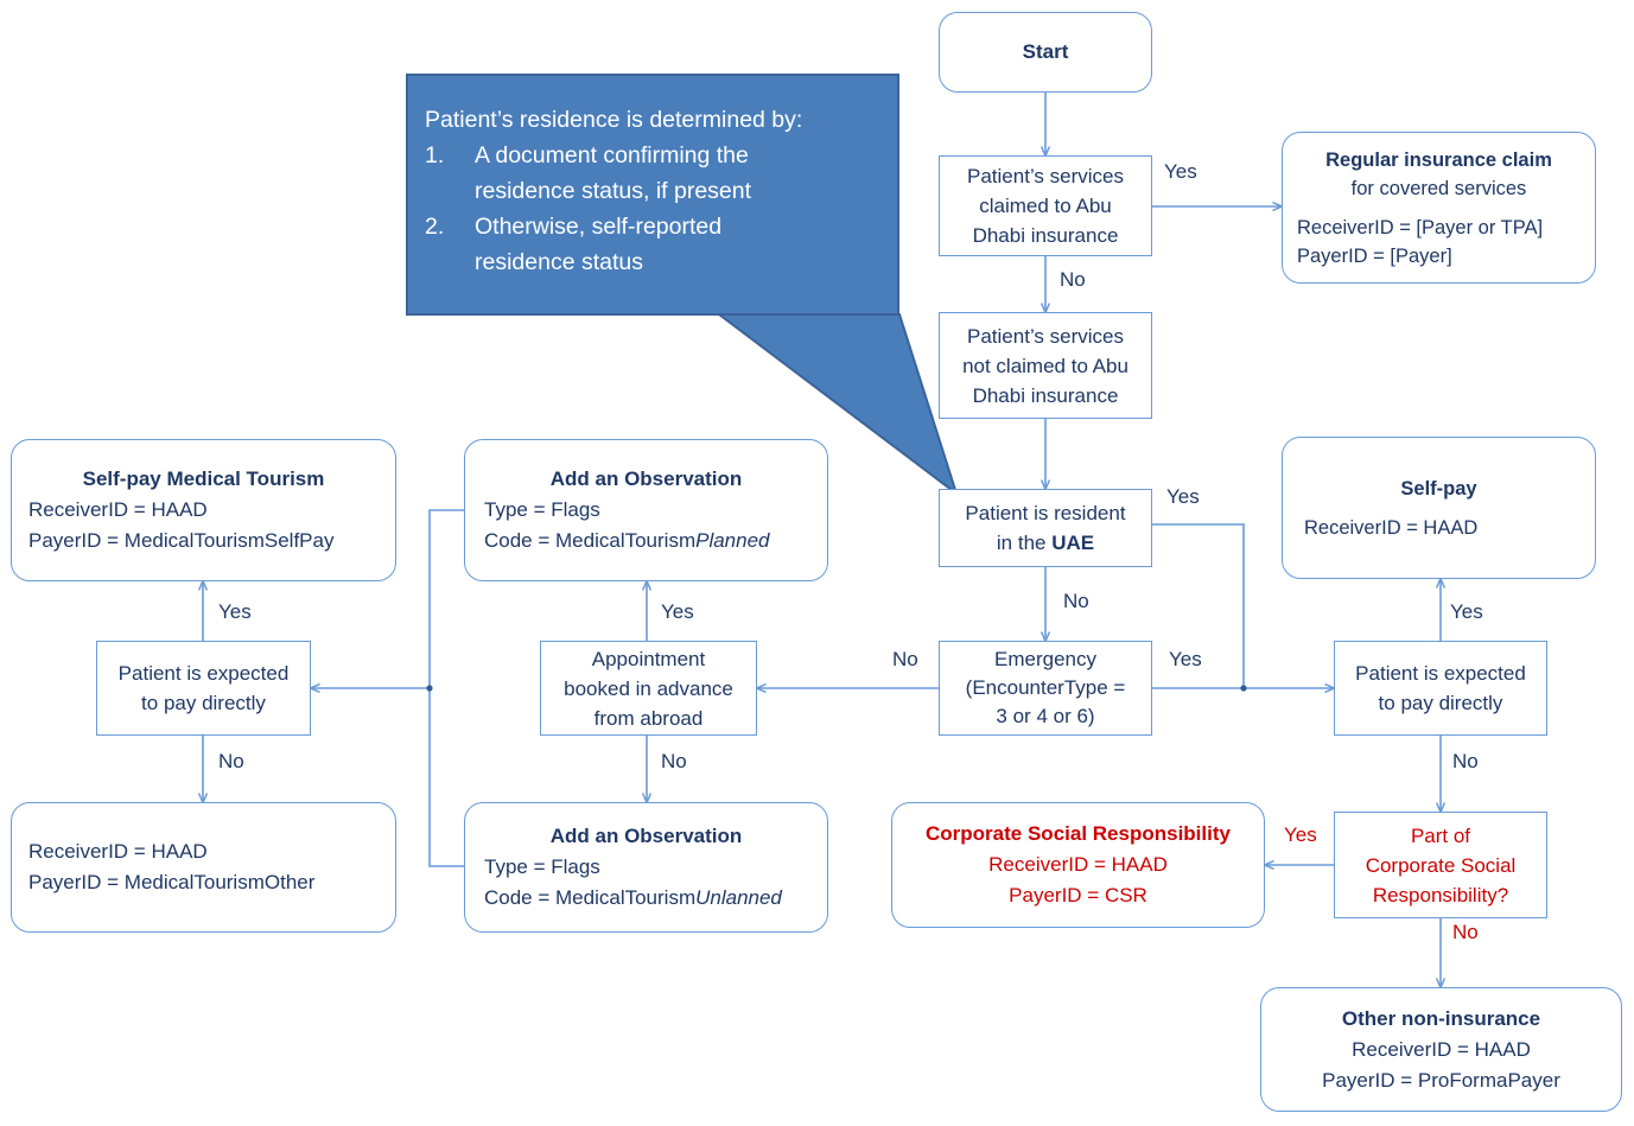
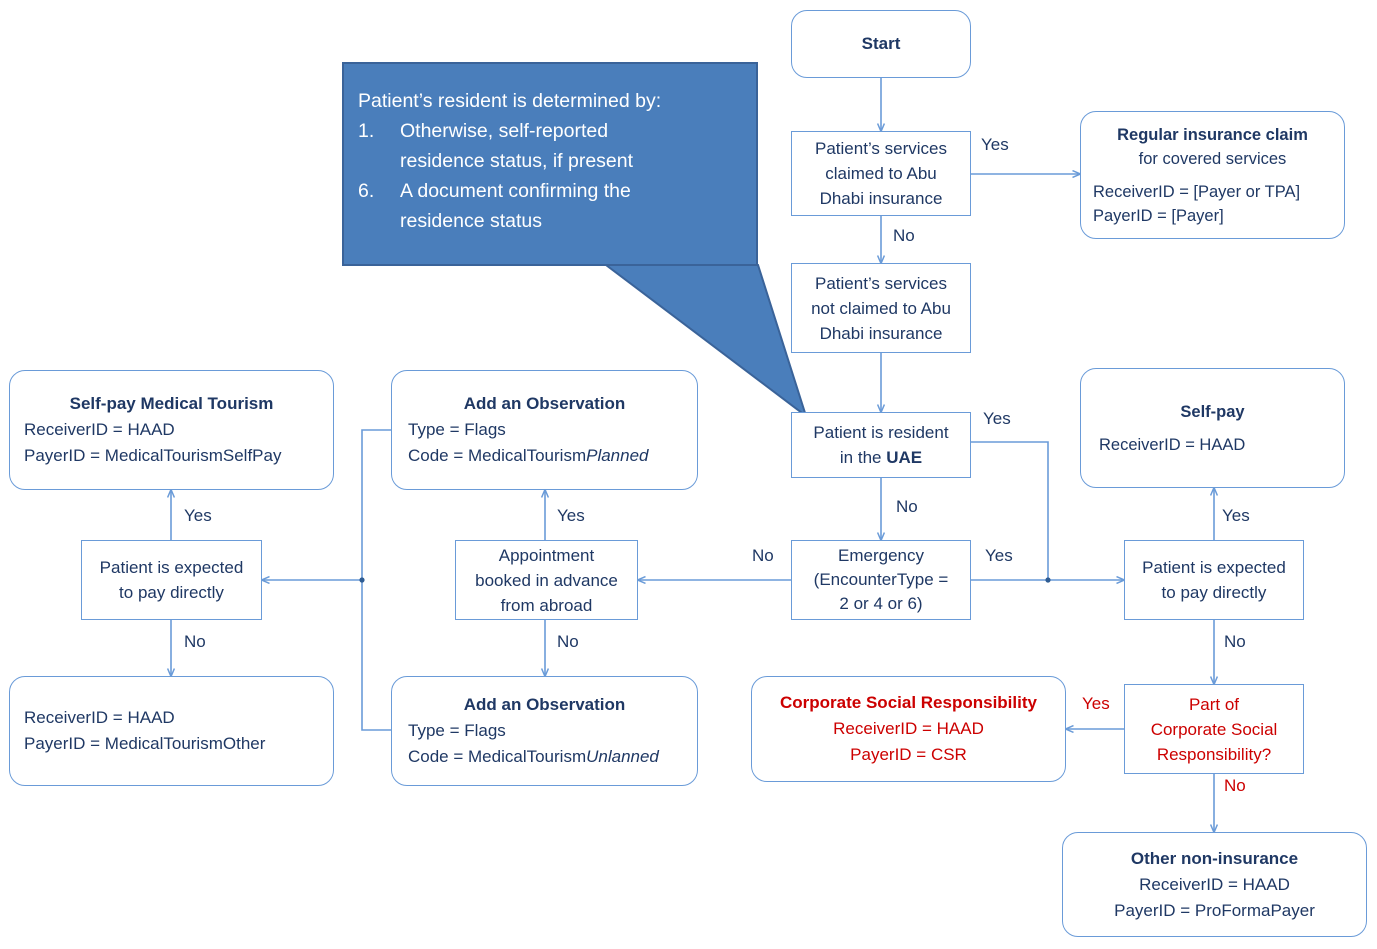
- Patient’s residence is determined by:
+ Patient’s resident is determined by:
  1.
- A document confirming the
+ Otherwise, self-reported
  residence status, if present
- 2.
+ 6.
- Otherwise, self-reported
+ A document confirming the
  residence status
  Start
  Patient’s services
  claimed to Abu
  Dhabi insurance
  Patient’s services
  not claimed to Abu
  Dhabi insurance
  Patient is resident
  in the UAE
  Emergency
  (EncounterType =
- 3 or 4 or 6)
+ 2 or 4 or 6)
  Regular insurance claim
  for covered services
  ReceiverID = [Payer or TPA]
  PayerID = [Payer]
  Self-pay
  ReceiverID = HAAD
  Patient is expected
  to pay directly
  Part of
  Corporate Social
  Responsibility?
  Corporate Social Responsibility
  ReceiverID = HAAD
  PayerID = CSR
  Other non-insurance
  ReceiverID = HAAD
  PayerID = ProFormaPayer
  Appointment
  booked in advance
  from abroad
  Add an Observation
  Type = Flags
  Code = MedicalTourismPlanned
  Add an Observation
  Type = Flags
  Code = MedicalTourismUnlanned
  Patient is expected
  to pay directly
  Self-pay Medical Tourism
  ReceiverID = HAAD
  PayerID = MedicalTourismSelfPay
  ReceiverID = HAAD
  PayerID = MedicalTourismOther
  Yes
  No
  Yes
  No
  Yes
  No
  Yes
  No
  Yes
  No
  Yes
  No
  Yes
  No
